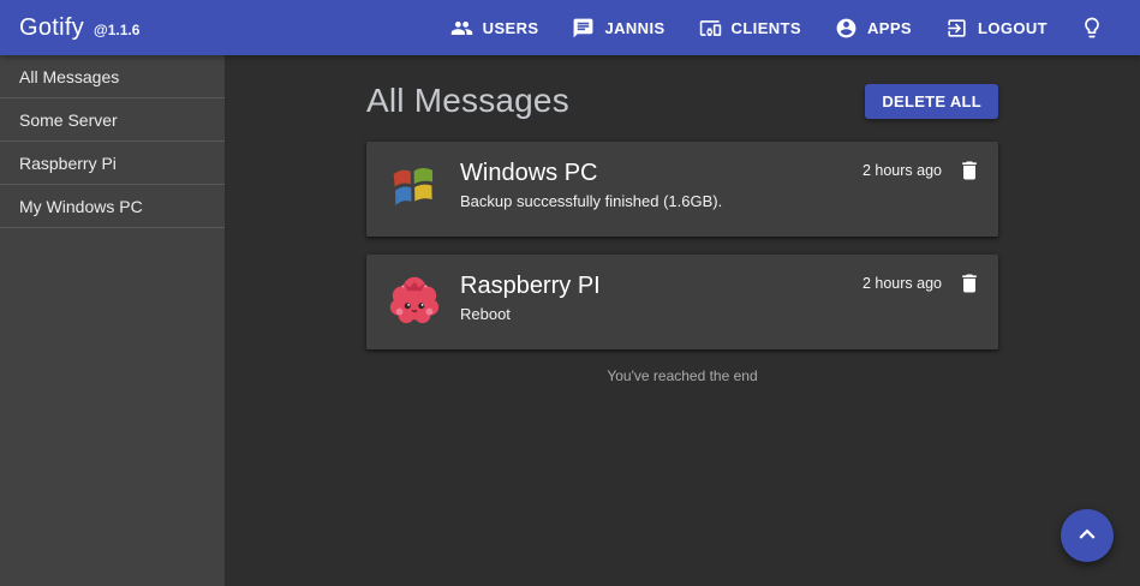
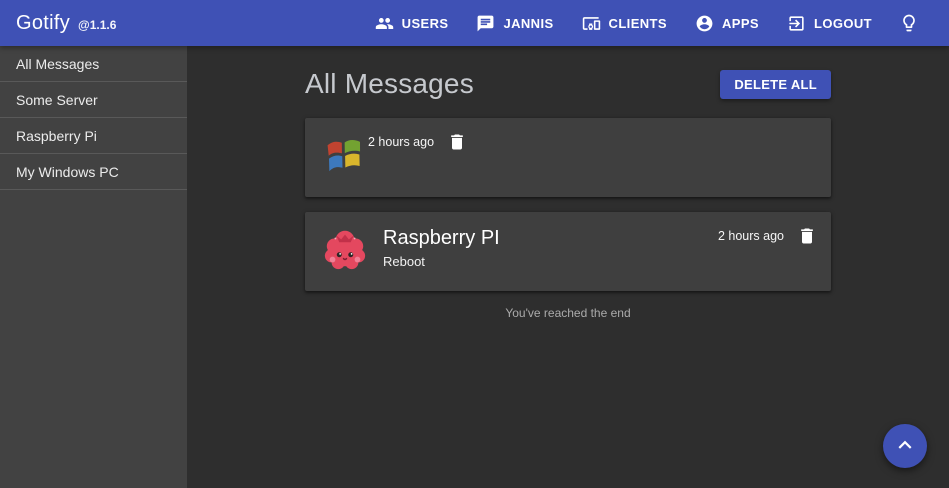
  Gotify
  @1.1.6
  USERS
  JANNIS
  CLIENTS
  APPS
  LOGOUT
  All Messages
  Some Server
  Raspberry Pi
  My Windows PC
  All Messages
  DELETE ALL
- Windows PC
- Backup successfully finished (1.6GB).
  2 hours ago
  Raspberry PI
  Reboot
  2 hours ago
  You've reached the end
